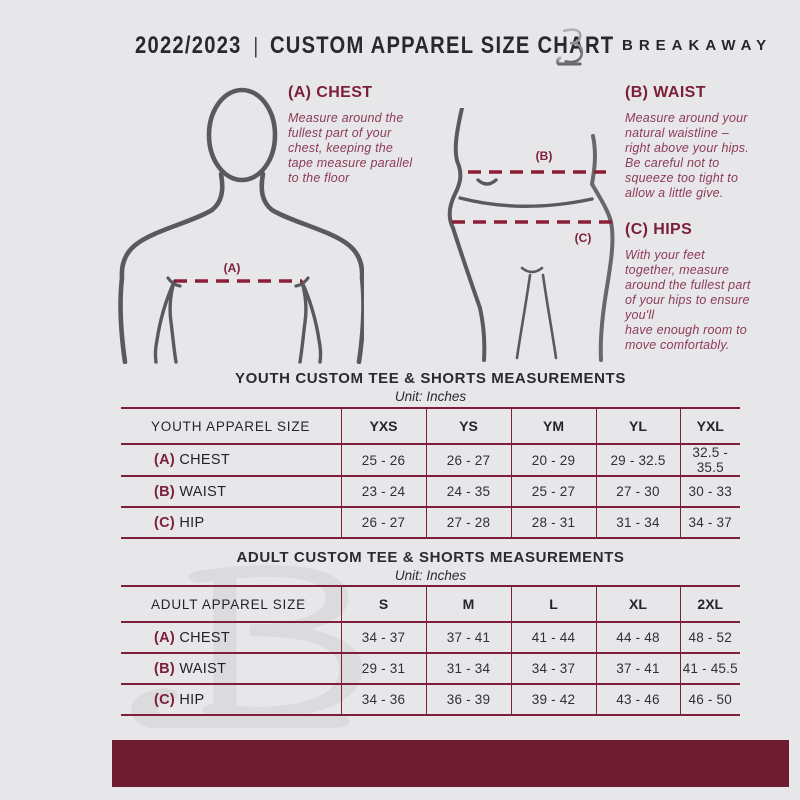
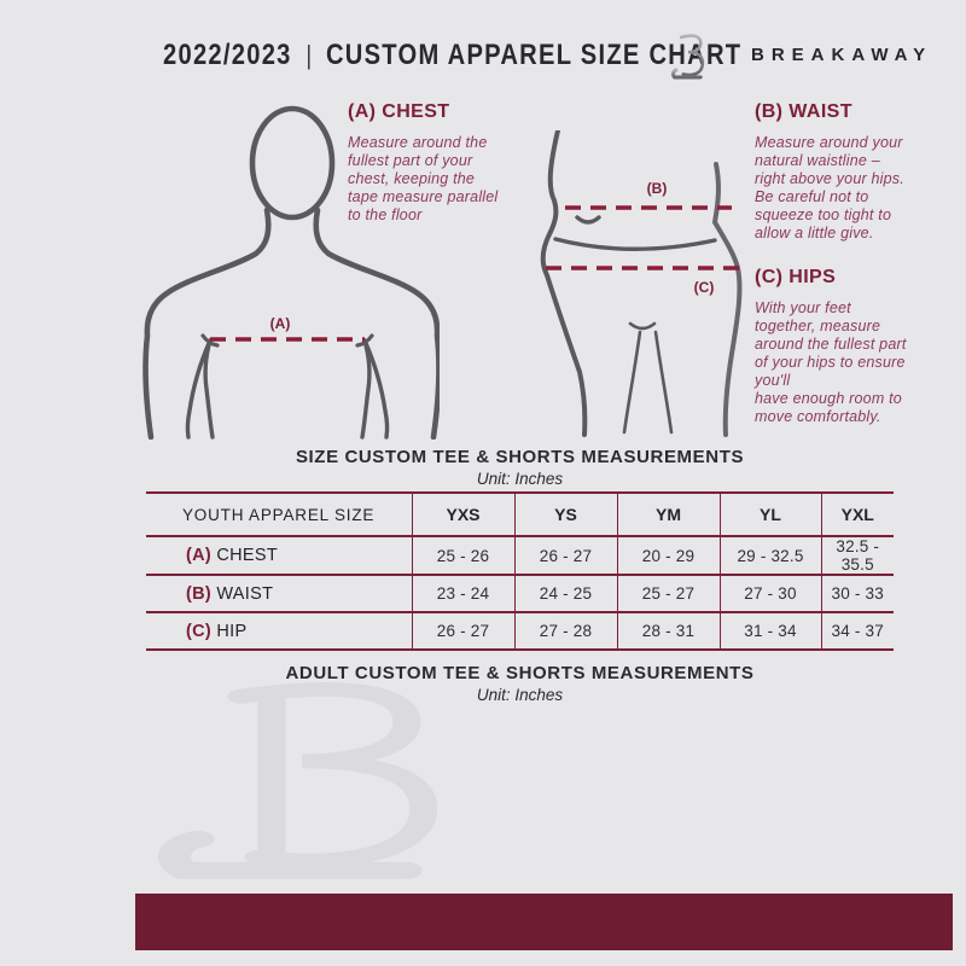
  2022/2023
  |
  CUSTOM APPAREL SIZE CHRT
  BREAKAWAY
  (A)
  (B)
  (C)
  (A) CHEST
  Measure around the
  fullest part of your
  chest, keeping the
  tape measure parallel
  to the floor
  (B) WAIST
  Measure around your
  natural waistline –
  right above your hips.
  Be careful not to
  squeeze too tight to
  allow a little give.
  (C) HIPS
  With your feet
  together, measure
  around the fullest part
  of your hips to ensure
  you'll
  have enough room to
  move comfortably.
- YOUTH CUSTOM TEE & SHORTS MEASUREMENTS
+ SIZE CUSTOM TEE & SHORTS MEASUREMENTS
  Unit: Inches
  YOUTH APPAREL SIZE	YXS	YS	YM	YL	YXL
  (A) CHEST	25 - 26	26 - 27	20 - 29	29 - 32.5	32.5 - 35.5
- (B) WAIST	23 - 24	24 - 35	25 - 27	27 - 30	30 - 33
+ (B) WAIST	23 - 24	24 - 25	25 - 27	27 - 30	30 - 33
  (C) HIP	26 - 27	27 - 28	28 - 31	31 - 34	34 - 37
  ADULT CUSTOM TEE & SHORTS MEASUREMENTS
  Unit: Inches
- ADULT APPAREL SIZE	S	M	L	XL	2XL
- (A) CHEST	34 - 37	37 - 41	41 - 44	44 - 48	48 - 52
- (B) WAIST	29 - 31	31 - 34	34 - 37	37 - 41	41 - 45.5
- (C) HIP	34 - 36	36 - 39	39 - 42	43 - 46	46 - 50
